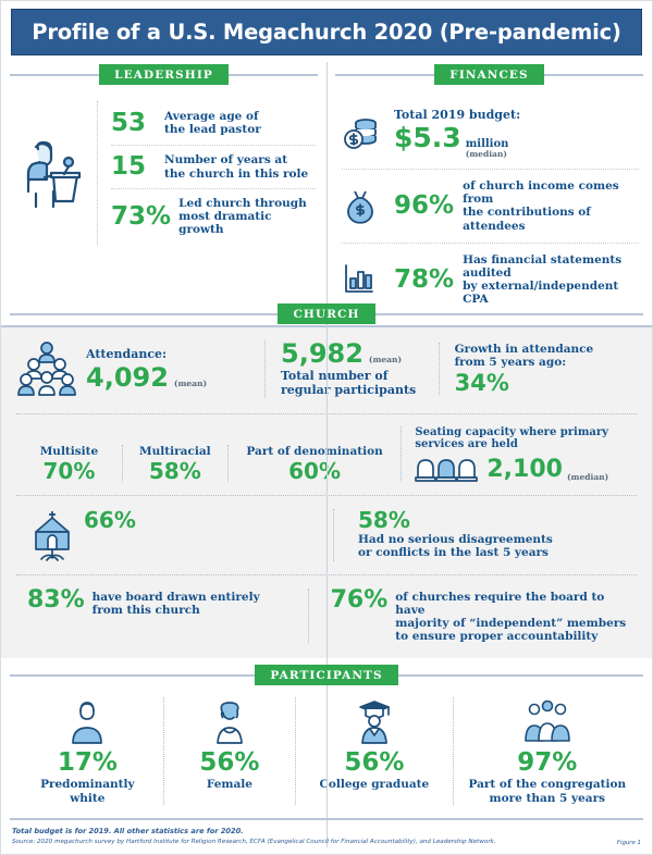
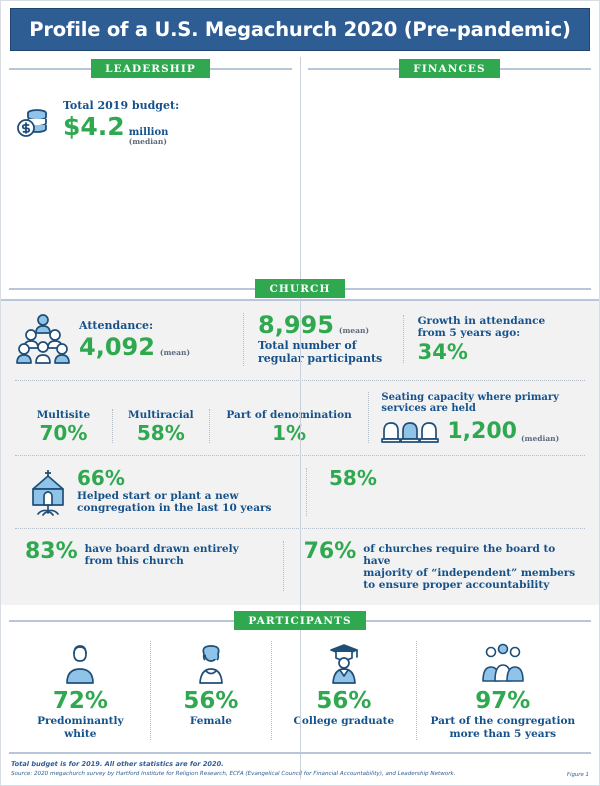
  Profile of a U.S. Megachurch 2020 (Pre-pandemic)
  LEADERSHIP
  FINANCES
- 53
- Average age of
- the lead pastor
- 15
- Number of years at
- the church in this role
- 73%
- Led church through
- most dramatic growth
  Total 2019 budget:
- $5.3
+ $4.2
  million
  (median)
- 96%
- of church income comes from
- the contributions of attendees
- 78%
- Has financial statements audited
- by external/independent CPA
  CHURCH
  Attendance:
  4,092
  (mean)
- 5,982
+ 8,995
  (mean)
  Total number of
  regula participants
  Growth in attendance
  from 5 years ago:
  34%
  Multisite
  70%
  Multiracial
  58%
  Part of denomination
- 60%
+ 1%
  Seating capacity where primary
  services are held
- 2,100
+ 1,200
  (median)
  66%
+ Helped start or plant a new
+ congregation in the last 10 years
  58%
- Had no serious disagreements
- or conflicts in the last 5 years
  83%
  have board drawn entirely
  from this church
  76%
  of churches require the board to have
  majority of “independent” members
  to ensure proper accountability
  PARTICIPANTS
- 17%
+ 72%
  Predominantly
  white
  56%
  Female
  56%
  College graduate
  97%
  Part of the congregation
  more than 5 years
  Total budget is for 2019. All other statistics are for 2020.
